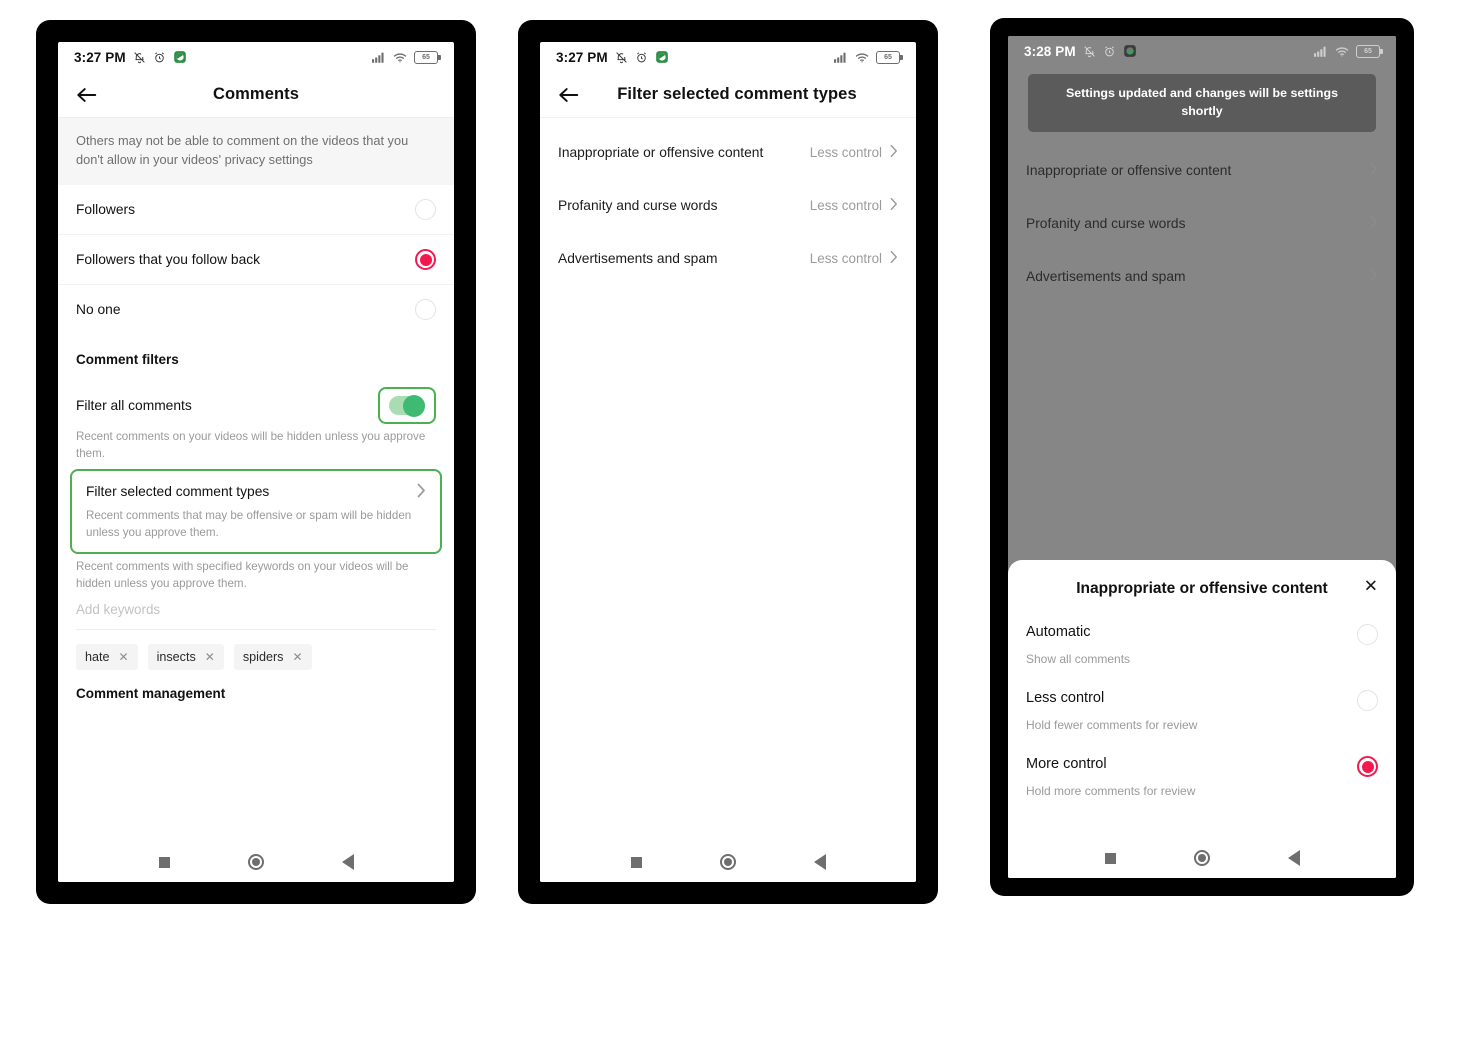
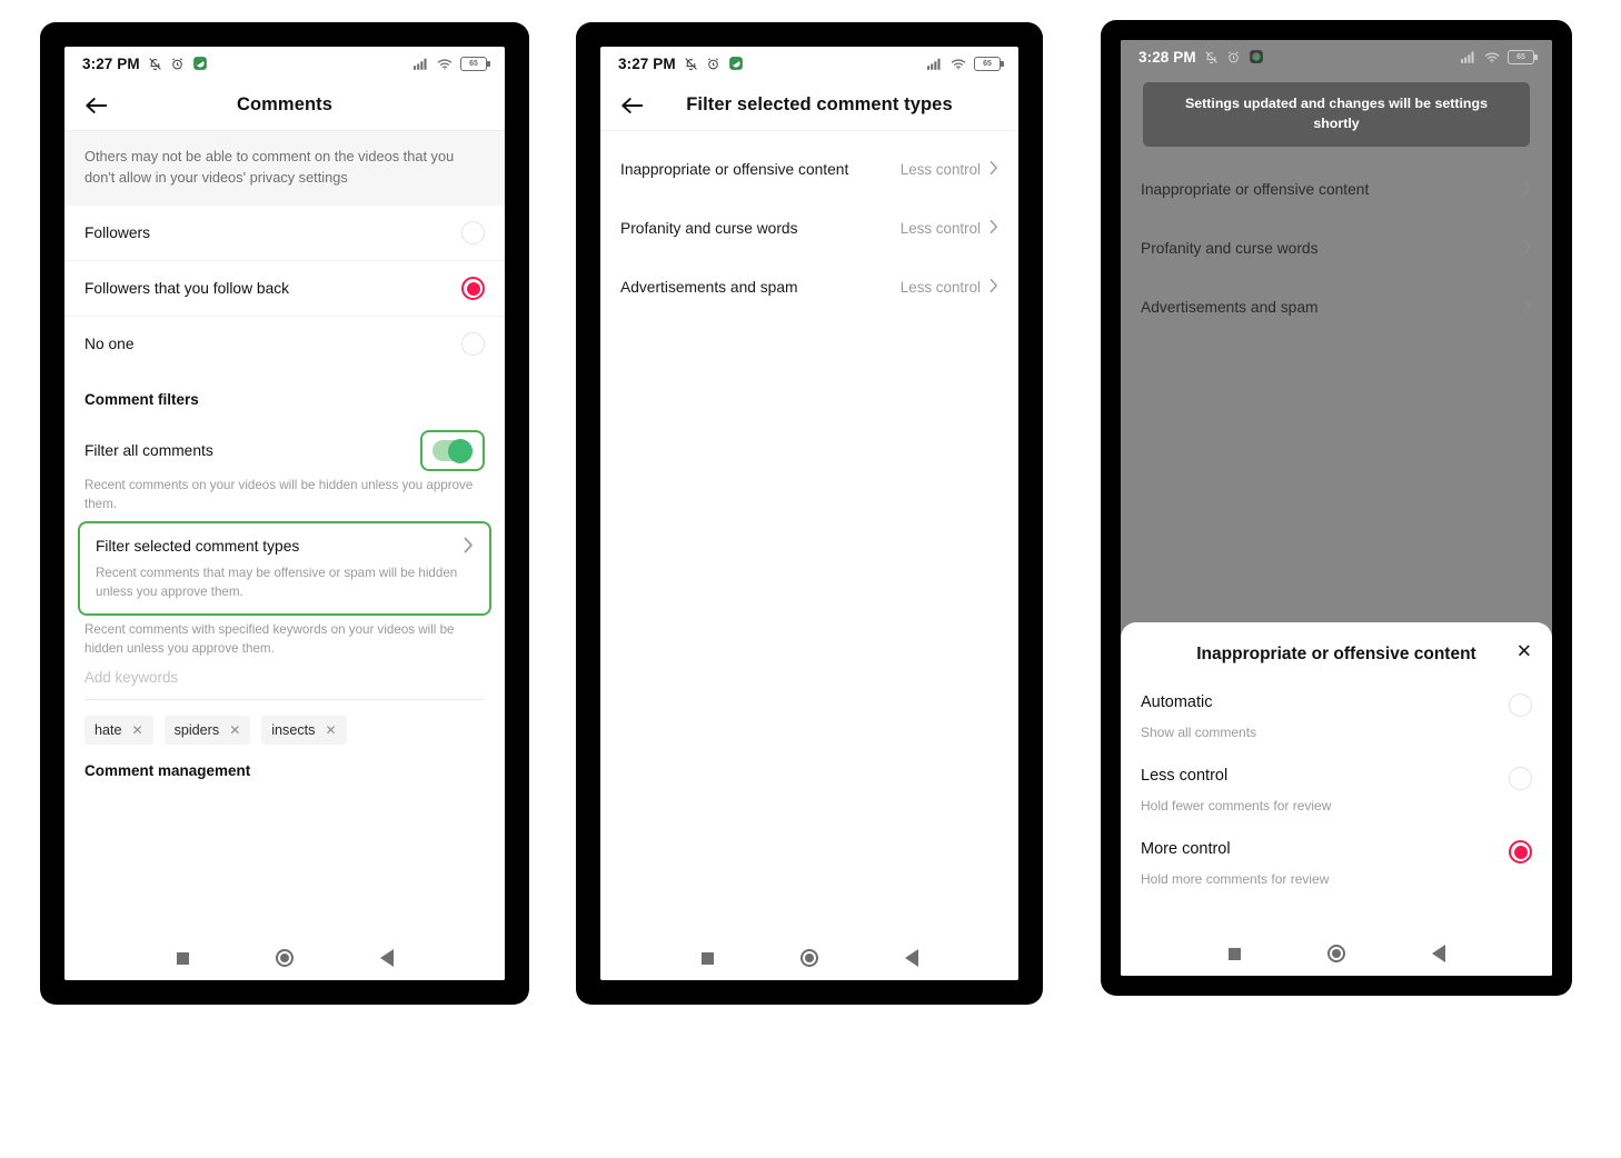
  3:27 PM
  Comments
  Others may not be able to comment on the videos that you don't allow in your videos' privacy settings
  Followers
  Followers that you follow back
  No one
  Comment filters
  Filter all comments
  Recent comments on your videos will be hidden unless you approve them.
  Filter selected comment types
  Recent comments that may be offensive or spam will be hidden unless you approve them.
  Recent comments with specified keywords on your videos will be hidden unless you approve them.
  Add keywords
  hate
  ✕
- insects
+ spiders
  ✕
- spiders
+ insects
  ✕
  Comment management
  3:27 PM
  Filter selected comment types
  Inappropriate or offensive content
  Less control
  Profanity and curse words
  Less control
  Advertisements and spam
  Less control
  3:28 PM
  Settings updated and changes will be settings shortly
  Inappropriate or offensive content
  Profanity and curse words
  Advertisements and spam
  Inappropriate or offensive content
  ✕
  Automatic
  Show all comments
  Less control
  Hold fewer comments for review
  More control
  Hold more comments for review
